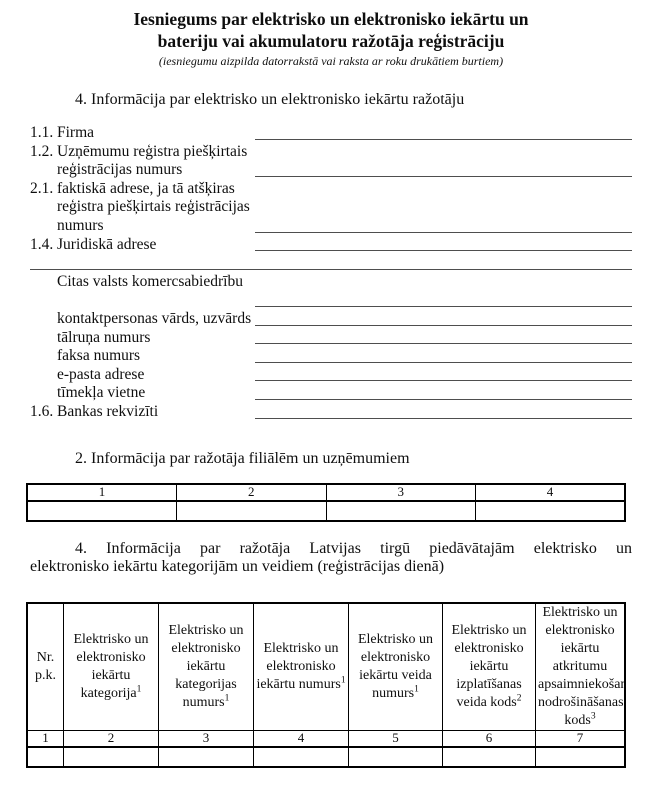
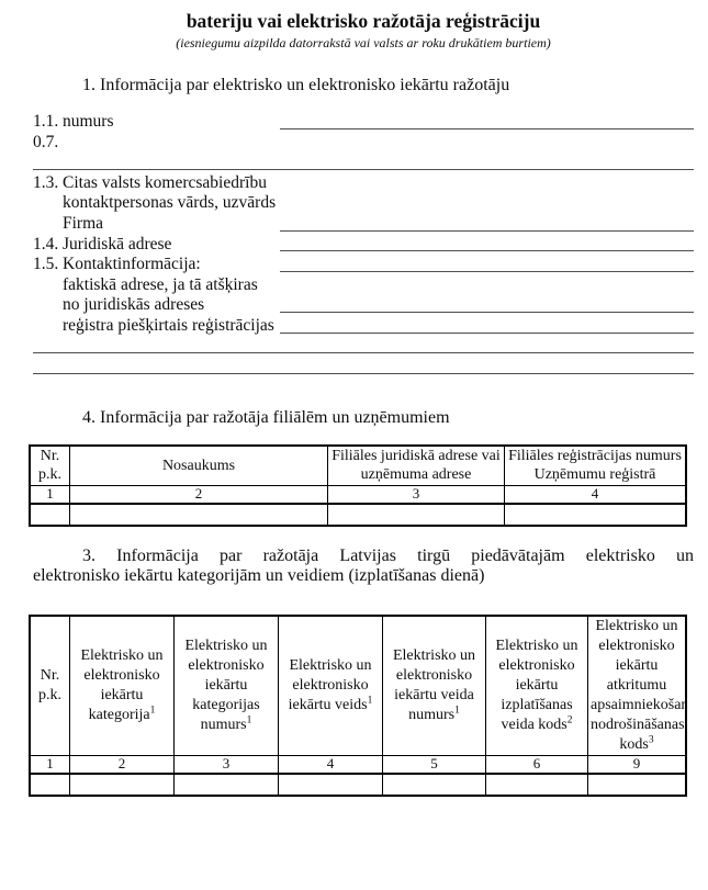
- Iesniegums par elektrisko un elektronisko iekārtu un
- bateriju vai akumulatoru ražotāja reģistrāciju
+ bateriju vai elektrisko ražotāja reģistrāciju
- (iesniegumu aizpilda datorrakstā vai raksta ar roku drukātiem burtiem)
+ (iesniegumu aizpilda datorrakstā vai valsts ar roku drukātiem burtiem)
- 4. Informācija par elektrisko un elektronisko iekārtu ražotāju
+ 1. Informācija par elektrisko un elektronisko iekārtu ražotāju
  1.1.
- Firma
+ numurs
- 1.2.
+ 0.7.
- Uzņēmumu reģistra piešķirtais
- reģistrācijas numurs
- 2.1.
+ 1.3.
- faktiskā adrese, ja tā atšķiras
+ Citas valsts komercsabiedrību
- reģistra piešķirtais reģistrācijas
+ kontaktpersonas vārds, uzvārds
- numurs
+ Firma
  1.4.
  Juridiskā adrese
+ 1.5.
+ Kontaktinformācija:
- Citas valsts komercsabiedrību
+ faktiskā adrese, ja tā atšķiras
+ no juridiskās adreses
- kontaktpersonas vārds, uzvārds
+ reģistra piešķirtais reģistrācijas
- tālruņa numurs
- faksa numurs
- e-pasta adrese
- tīmekļa vietne
- 1.6.
- Bankas rekvizīti
- 2. Informācija par ražotāja filiālēm un uzņēmumiem
+ 4. Informācija par ražotāja filiālēm un uzņēmumiem
+ Nr. p.k.	Nosaukums	Filiāles juridiskā adrese vai uzņēmuma adrese	Filiāles reģistrācijas numurs Uzņēmumu reģistrā
  1	2	3	4
- 4. Informācija par ražotāja Latvijas tirgū piedāvātajām elektrisko un
+ 3. Informācija par ražotāja Latvijas tirgū piedāvātajām elektrisko un
- elektronisko iekārtu kategorijām un veidiem (reģistrācijas dienā)
+ elektronisko iekārtu kategorijām un veidiem (izplatīšanas dienā)
- Nr. p.k.	Elektrisko un elektronisko iekārtu kategorija1	Elektrisko un elektronisko iekārtu kategorijas numurs1	Elektrisko un elektronisko iekārtu numurs1	Elektrisko un elektronisko iekārtu veida numurs1	Elektrisko un elektronisko iekārtu izplatīšanas veida kods2	Elektrisko un elektronisko iekārtu atkritumu apsaimniekošan nodrošināšanas kods3
+ Nr. p.k.	Elektrisko un elektronisko iekārtu kategorija1	Elektrisko un elektronisko iekārtu kategorijas numurs1	Elektrisko un elektronisko iekārtu veids1	Elektrisko un elektronisko iekārtu veida numurs1	Elektrisko un elektronisko iekārtu izplatīšanas veida kods2	Elektrisko un elektronisko iekārtu atkritumu apsaimniekošan nodrošināšanas kods3
- 1	2	3	4	5	6	7
+ 1	2	3	4	5	6	9
